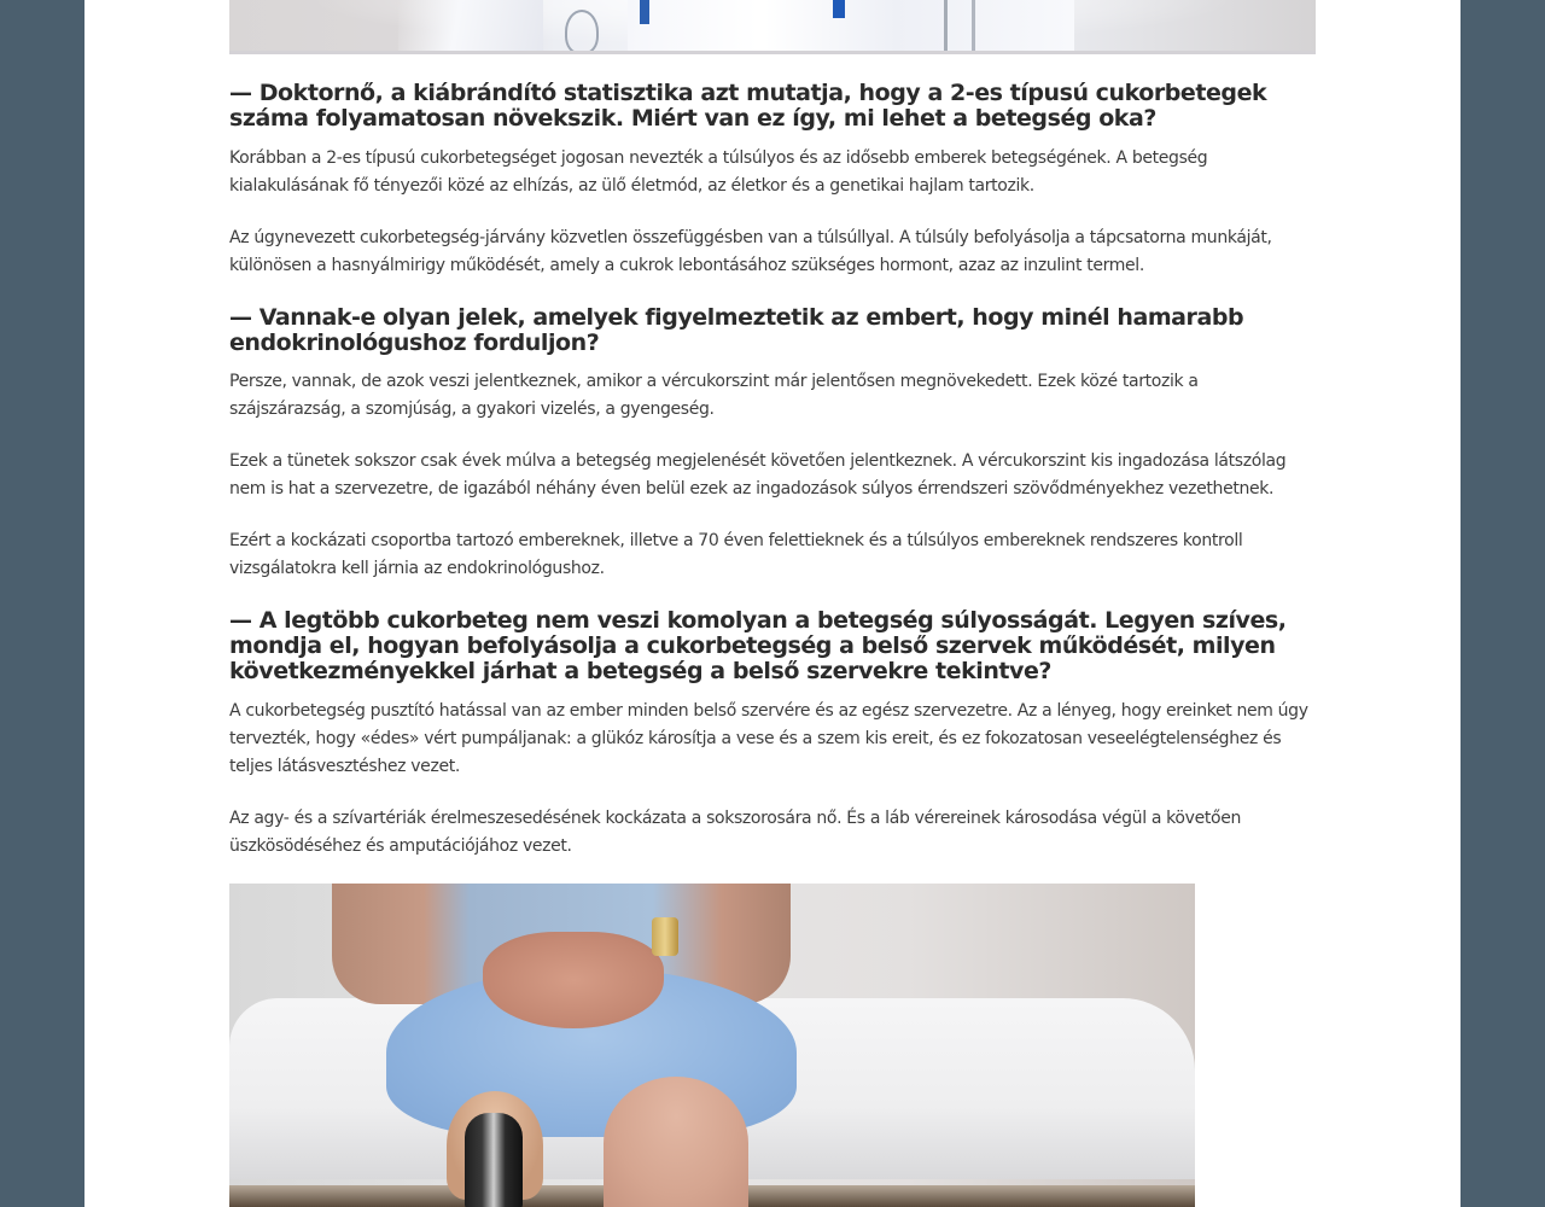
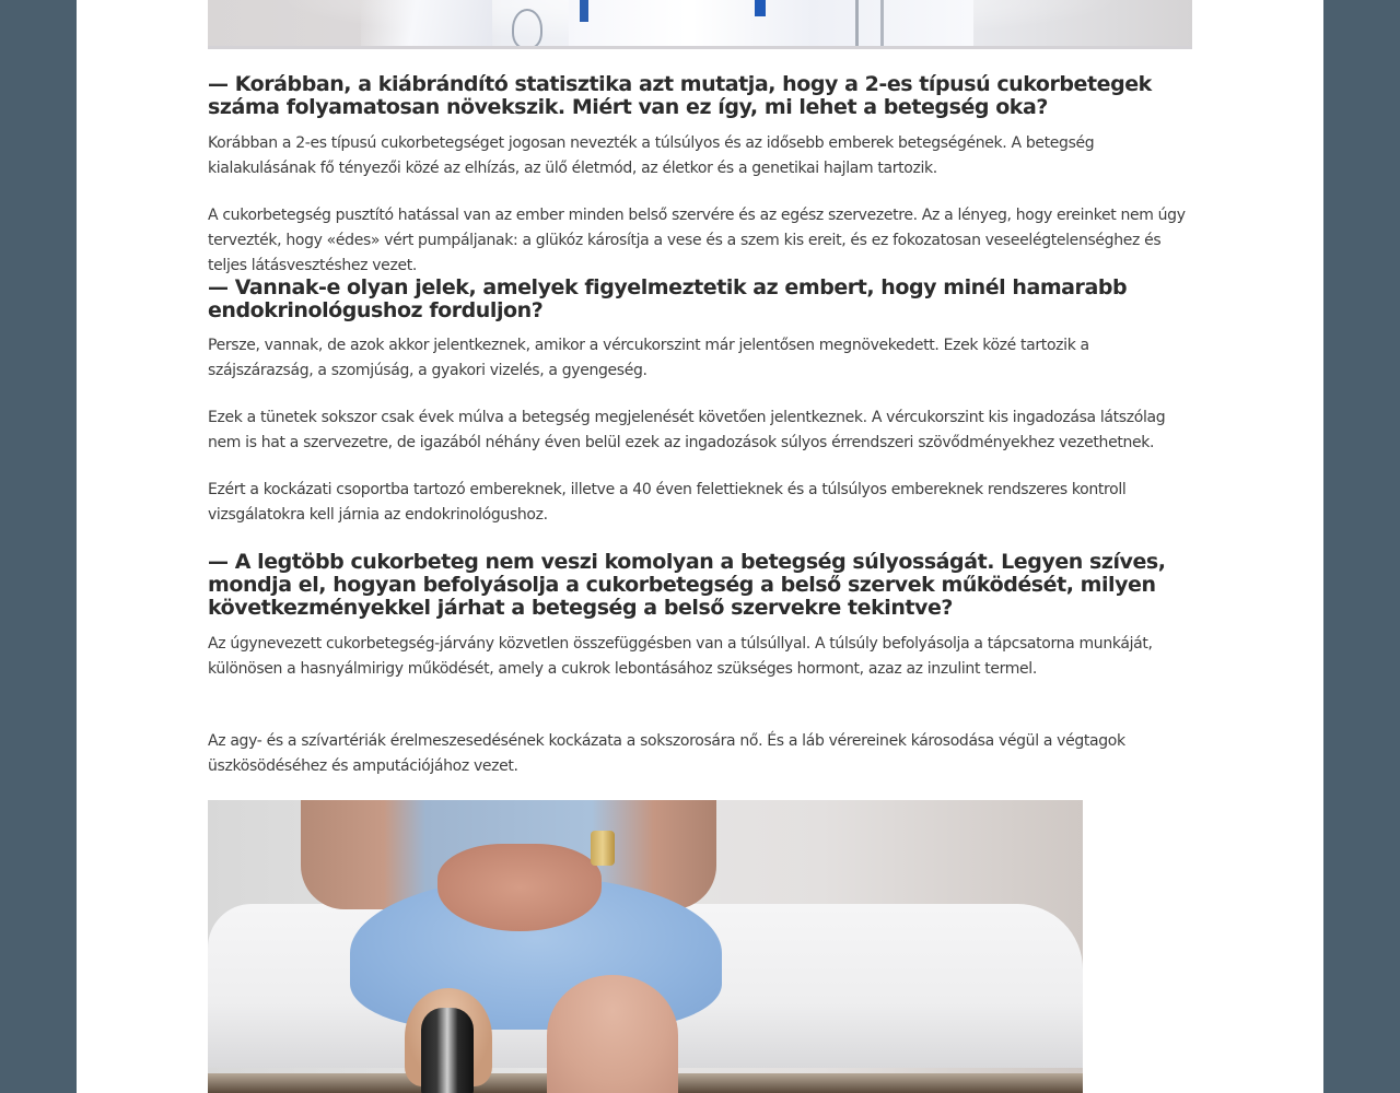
- — Doktornő, a kiábrándító statisztika azt mutatja, hogy a 2-es típusú cukorbetegek száma folyamatosan növekszik. Miért van ez így, mi lehet a betegség oka?
+ — Korábban, a kiábrándító statisztika azt mutatja, hogy a 2-es típusú cukorbetegek száma folyamatosan növekszik. Miért van ez így, mi lehet a betegség oka?
  Korábban a 2-es típusú cukorbetegséget jogosan nevezték a túlsúlyos és az idősebb emberek betegségének. A betegség kialakulásának fő tényezői közé az elhízás, az ülő életmód, az életkor és a genetikai hajlam tartozik.
- Az úgynevezett cukorbetegség-járvány közvetlen összefüggésben van a túlsúllyal. A túlsúly befolyásolja a tápcsatorna munkáját, különösen a hasnyálmirigy működését, amely a cukrok lebontásához szükséges hormont, azaz az inzulint termel.
+ A cukorbetegség pusztító hatással van az ember minden belső szervére és az egész szervezetre. Az a lényeg, hogy ereinket nem úgy tervezték, hogy «édes» vért pumpáljanak: a glükóz károsítja a vese és a szem kis ereit, és ez fokozatosan veseelégtelenséghez és teljes látásvesztéshez vezet.
  — Vannak-e olyan jelek, amelyek figyelmeztetik az embert, hogy minél hamarabb endokrinológushoz forduljon?
- Persze, vannak, de azok veszi jelentkeznek, amikor a vércukorszint már jelentősen megnövekedett. Ezek közé tartozik a szájszárazság, a szomjúság, a gyakori vizelés, a gyengeség.
+ Persze, vannak, de azok akkor jelentkeznek, amikor a vércukorszint már jelentősen megnövekedett. Ezek közé tartozik a szájszárazság, a szomjúság, a gyakori vizelés, a gyengeség.
  Ezek a tünetek sokszor csak évek múlva a betegség megjelenését követően jelentkeznek. A vércukorszint kis ingadozása látszólag nem is hat a szervezetre, de igazából néhány éven belül ezek az ingadozások súlyos érrendszeri szövődményekhez vezethetnek.
- Ezért a kockázati csoportba tartozó embereknek, illetve a 70 éven felettieknek és a túlsúlyos embereknek rendszeres kontroll vizsgálatokra kell járnia az endokrinológushoz.
+ Ezért a kockázati csoportba tartozó embereknek, illetve a 40 éven felettieknek és a túlsúlyos embereknek rendszeres kontroll vizsgálatokra kell járnia az endokrinológushoz.
  — A legtöbb cukorbeteg nem veszi komolyan a betegség súlyosságát. Legyen szíves, mondja el, hogyan befolyásolja a cukorbetegség a belső szervek működését, milyen következményekkel járhat a betegség a belső szervekre tekintve?
- A cukorbetegség pusztító hatással van az ember minden belső szervére és az egész szervezetre. Az a lényeg, hogy ereinket nem úgy tervezték, hogy «édes» vért pumpáljanak: a glükóz károsítja a vese és a szem kis ereit, és ez fokozatosan veseelégtelenséghez és teljes látásvesztéshez vezet.
+ Az úgynevezett cukorbetegség-járvány közvetlen összefüggésben van a túlsúllyal. A túlsúly befolyásolja a tápcsatorna munkáját, különösen a hasnyálmirigy működését, amely a cukrok lebontásához szükséges hormont, azaz az inzulint termel.
- Az agy- és a szívartériák érelmeszesedésének kockázata a sokszorosára nő. És a láb vérereinek károsodása végül a követően üszkösödéséhez és amputációjához vezet.
+ Az agy- és a szívartériák érelmeszesedésének kockázata a sokszorosára nő. És a láb vérereinek károsodása végül a végtagok üszkösödéséhez és amputációjához vezet.
